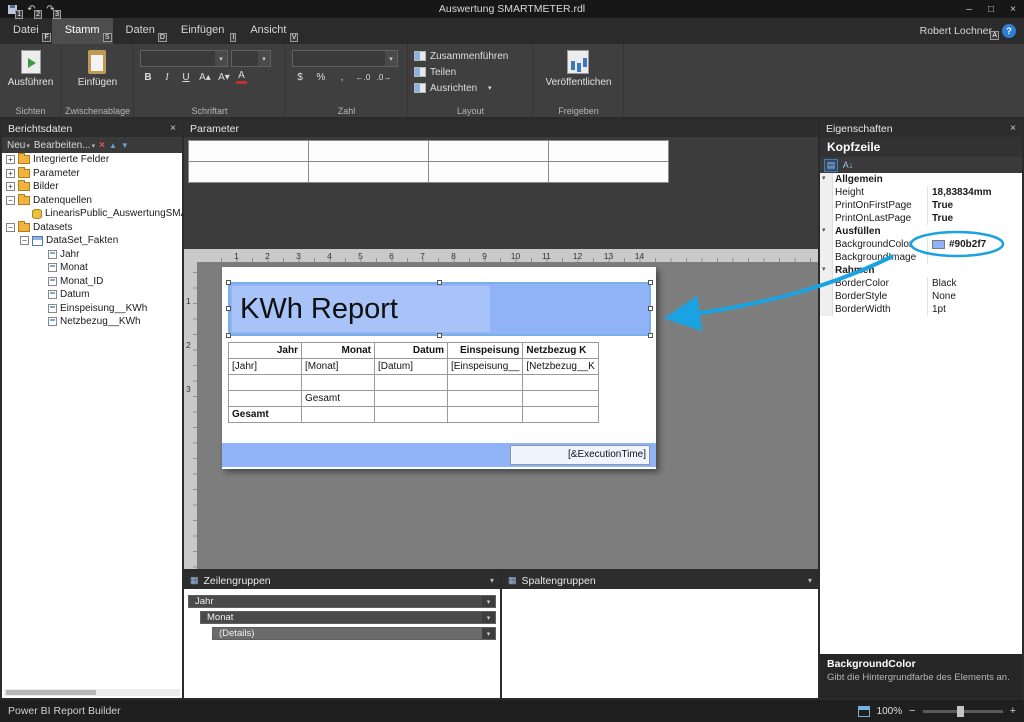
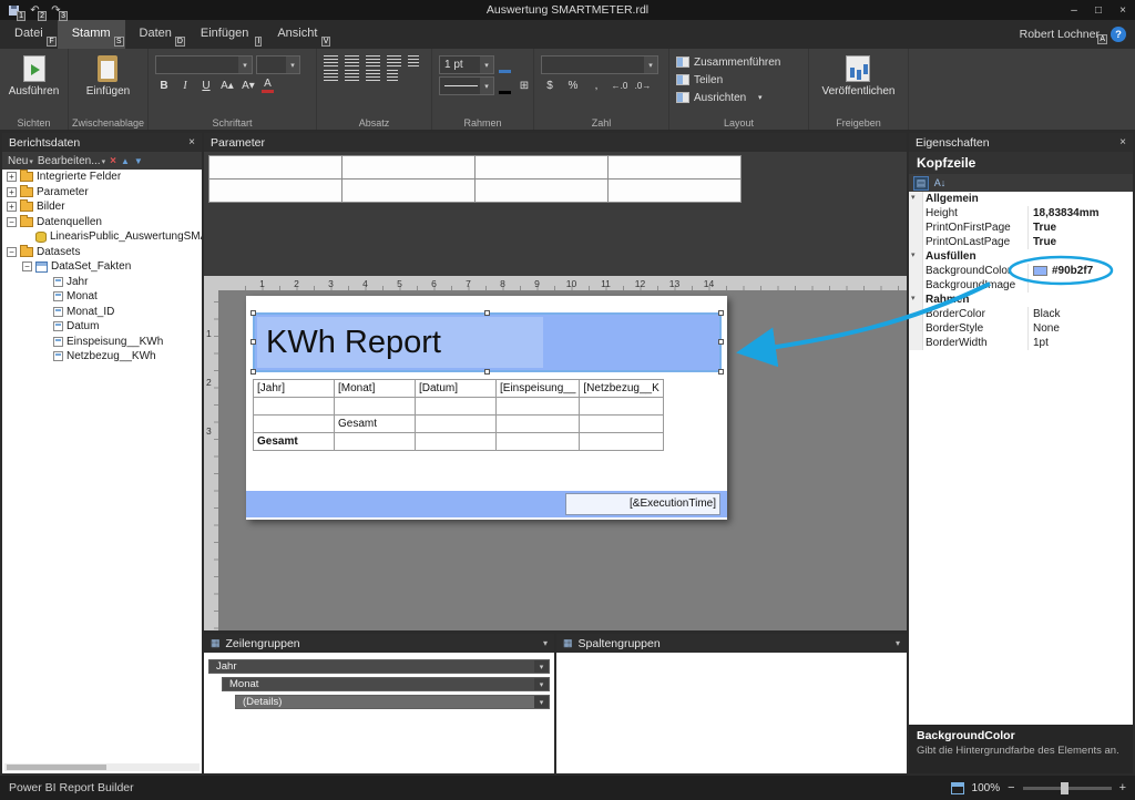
  ↶
  ↷
  Auswertung SMARTMETER.rdl
  –
  □
  ×
  Datei
  Stamm
  Daten
  Einfügen
  Ansicht
  Robert Lochne
  ?
  Ausführen
  Sichten
  Einfügen
  Zwischenablage
  B
  I
  U
  A▴
  A▾
  A
  Schriftart
+ Absatz
+ 1 pt
+ ⊞
+ Rahmen
  $
  %
  ,
  ←.0
  .0→
  Zahl
  Zusammenführen
  Teilen
  Ausrichten
  Layout
  Veröffentlichen
  Freigeben
  Berichtsdaten
  ×
  Neu
  Bearbeiten...
  ×
  ▲
  ▼
  +
  Integrierte Felder
  +
  Parameter
  +
  Bilder
  −
  Datenquellen
  LinearisPublic_AuswertungSM
  −
  Datasets
  −
  DataSet_Fakten
  Jahr
  Monat
  Monat_ID
  Datum
  Einspeisung__KWh
  Netzbezug__KWh
  Parameter
  1
  2
  3
  4
  5
  6
  7
  8
  9
  10
  11
  12
  13
  14
  1
  2
  3
  KWh Report
- Jahr	Monat	Datum	Einspeisung	Netzbezug K
  [Jahr]	[Monat]	[Datum]	[Einspeisung__	[Netzbezug__K
  	Gesamt
  Gesamt
  [&ExecutionTime]
  ▦
  Zeilengruppen
  ▾
  Jahr
  Monat
  (Details)
  ▦
  Spaltengruppen
  ▾
  Eigenschaften
  ×
  Kopfzeile
  ▤
  A↓
  Allgemein
  Height
  18,83834mm
  PrintOnFirstPage
  True
  PrintOnLastPage
  True
  Ausfüllen
  BackgroundColo
  #90b2f7
  Backgrounmage
  BorderColor
  Black
  BorderStyle
  None
  BorderWidth
  1pt
  BackgroundColor
  Gibt die Hintergrundfarbe des Elements an.
  Power BI Report Builder
  100%
  −
  +
